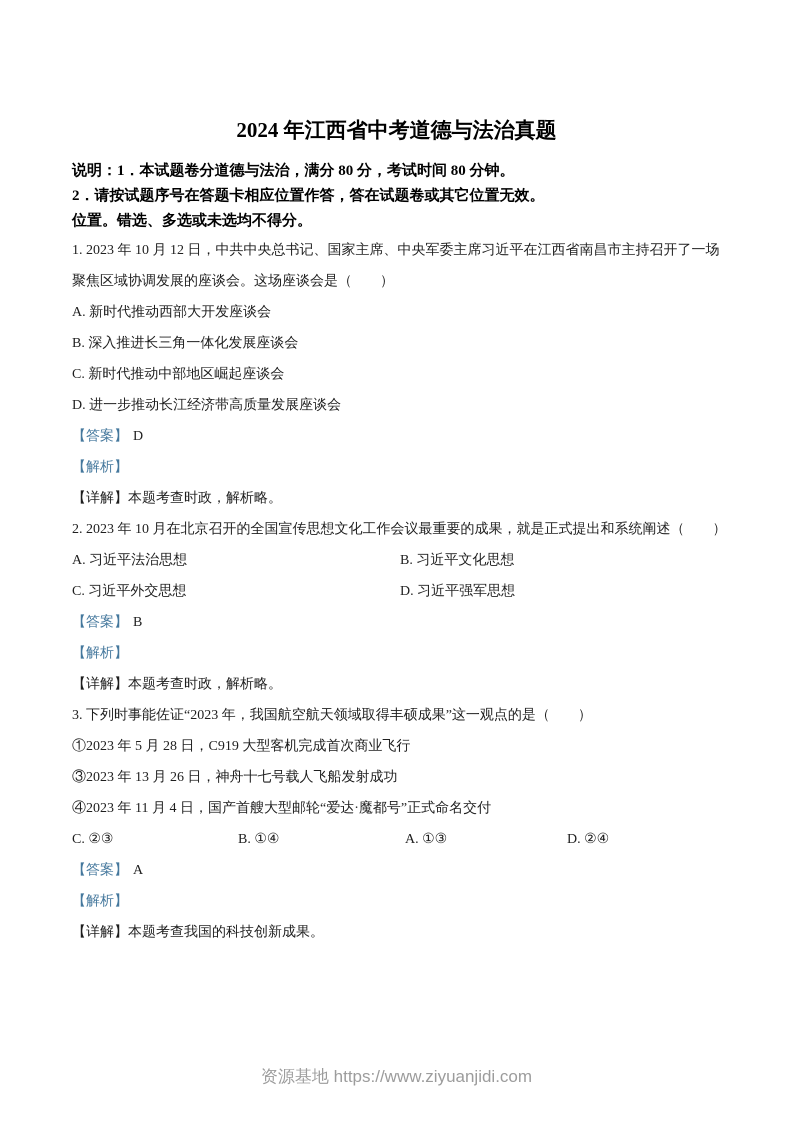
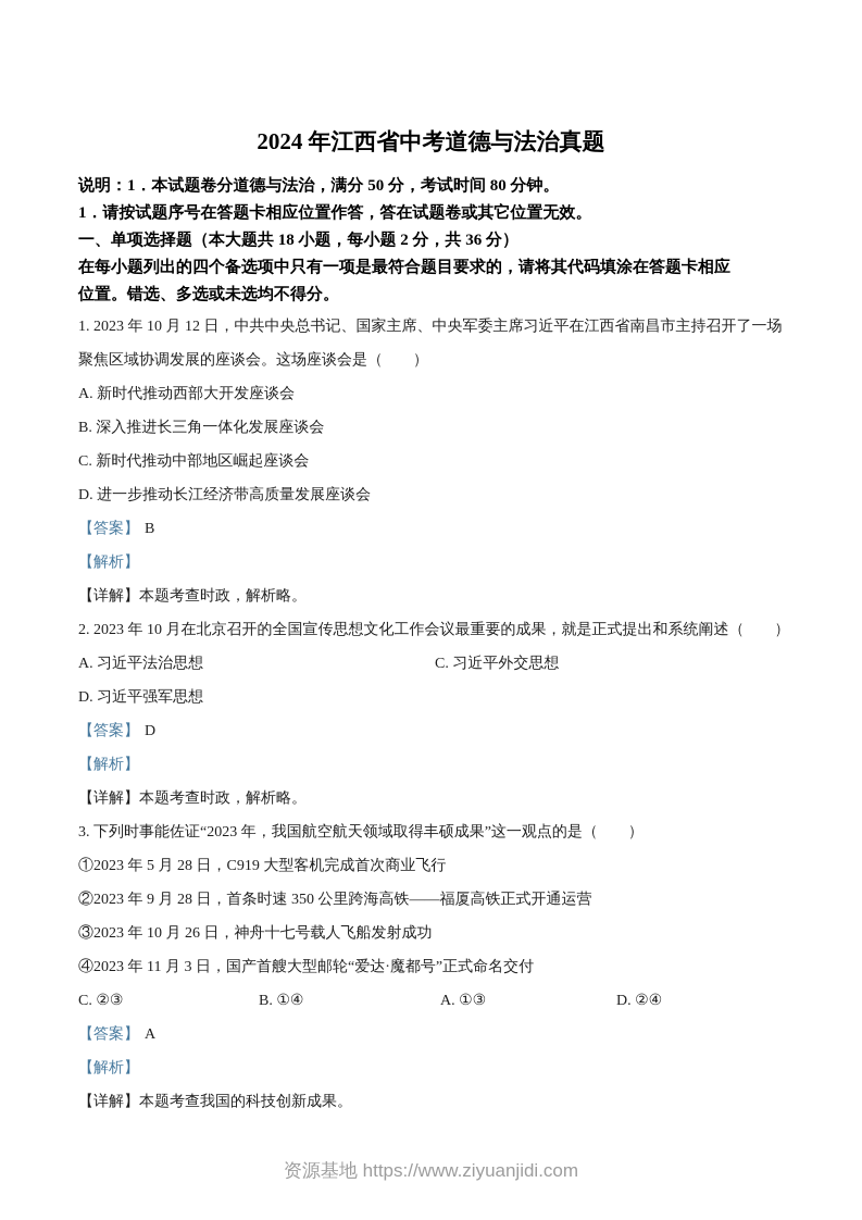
  2024 年江西省中考道德与法治真题
- 说明：1．本试题卷分道德与法治，满分 80 分，考试时间 80 分钟。
+ 说明：1．本试题卷分道德与法治，满分 50 分，考试时间 80 分钟。
- 2．请按试题序号在答题卡相应位置作答，答在试题卷或其它位置无效。
+ 1．请按试题序号在答题卡相应位置作答，答在试题卷或其它位置无效。
+ 一、单项选择题（本大题共 18 小题，每小题 2 分，共 36 分）
+ 在每小题列出的四个备选项中只有一项是最符合题目要求的，请将其代码填涂在答题卡相应
  位置。错选、多选或未选均不得分。
  1. 2023 年 10 月 12 日，中共中央总书记、国家主席、中央军委主席习近平在江西省南昌市主持召开了一场
  聚焦区域协调发展的座谈会。这场座谈会是（ ）
  A. 新时代推动西部大开发座谈会
  B. 深入推进长三角一体化发展座谈会
  C. 新时代推动中部地区崛起座谈会
  D. 进一步推动长江经济带高质量发展座谈会
- 【答案】 D
+ 【答案】 B
  【解析】
  【详解】本题考查时政，解析略。
  2. 2023 年 10 月在北京召开的全国宣传思想文化工作会议最重要的成果，就是正式提出和系统阐述（ ）
  A. 习近平法治思想
- B. 习近平文化思想
  C. 习近平外交思想
  D. 习近平强军思想
- 【答案】 B
+ 【答案】 D
  【解析】
  【详解】本题考查时政，解析略。
  3. 下列时事能佐证“2023 年，我国航空航天领域取得丰硕成果”这一观点的是（ ）
  ①2023 年 5 月 28 日，C919 大型客机完成首次商业飞行
+ ②2023 年 9 月 28 日，首条时速 350 公里跨海高铁——福厦高铁正式开通运营
- ③2023 年 13 月 26 日，神舟十七号载人飞船发射成功
+ ③2023 年 10 月 26 日，神舟十七号载人飞船发射成功
- ④2023 年 11 月 4 日，国产首艘大型邮轮“爱达·魔都号”正式命名交付
+ ④2023 年 11 月 3 日，国产首艘大型邮轮“爱达·魔都号”正式命名交付
  C. ②③
  B. ①④
  A. ①③
  D. ②④
  【答案】 A
  【解析】
  【详解】本题考查我国的科技创新成果。
  资源基地 https://www.ziyuanjidi.com
